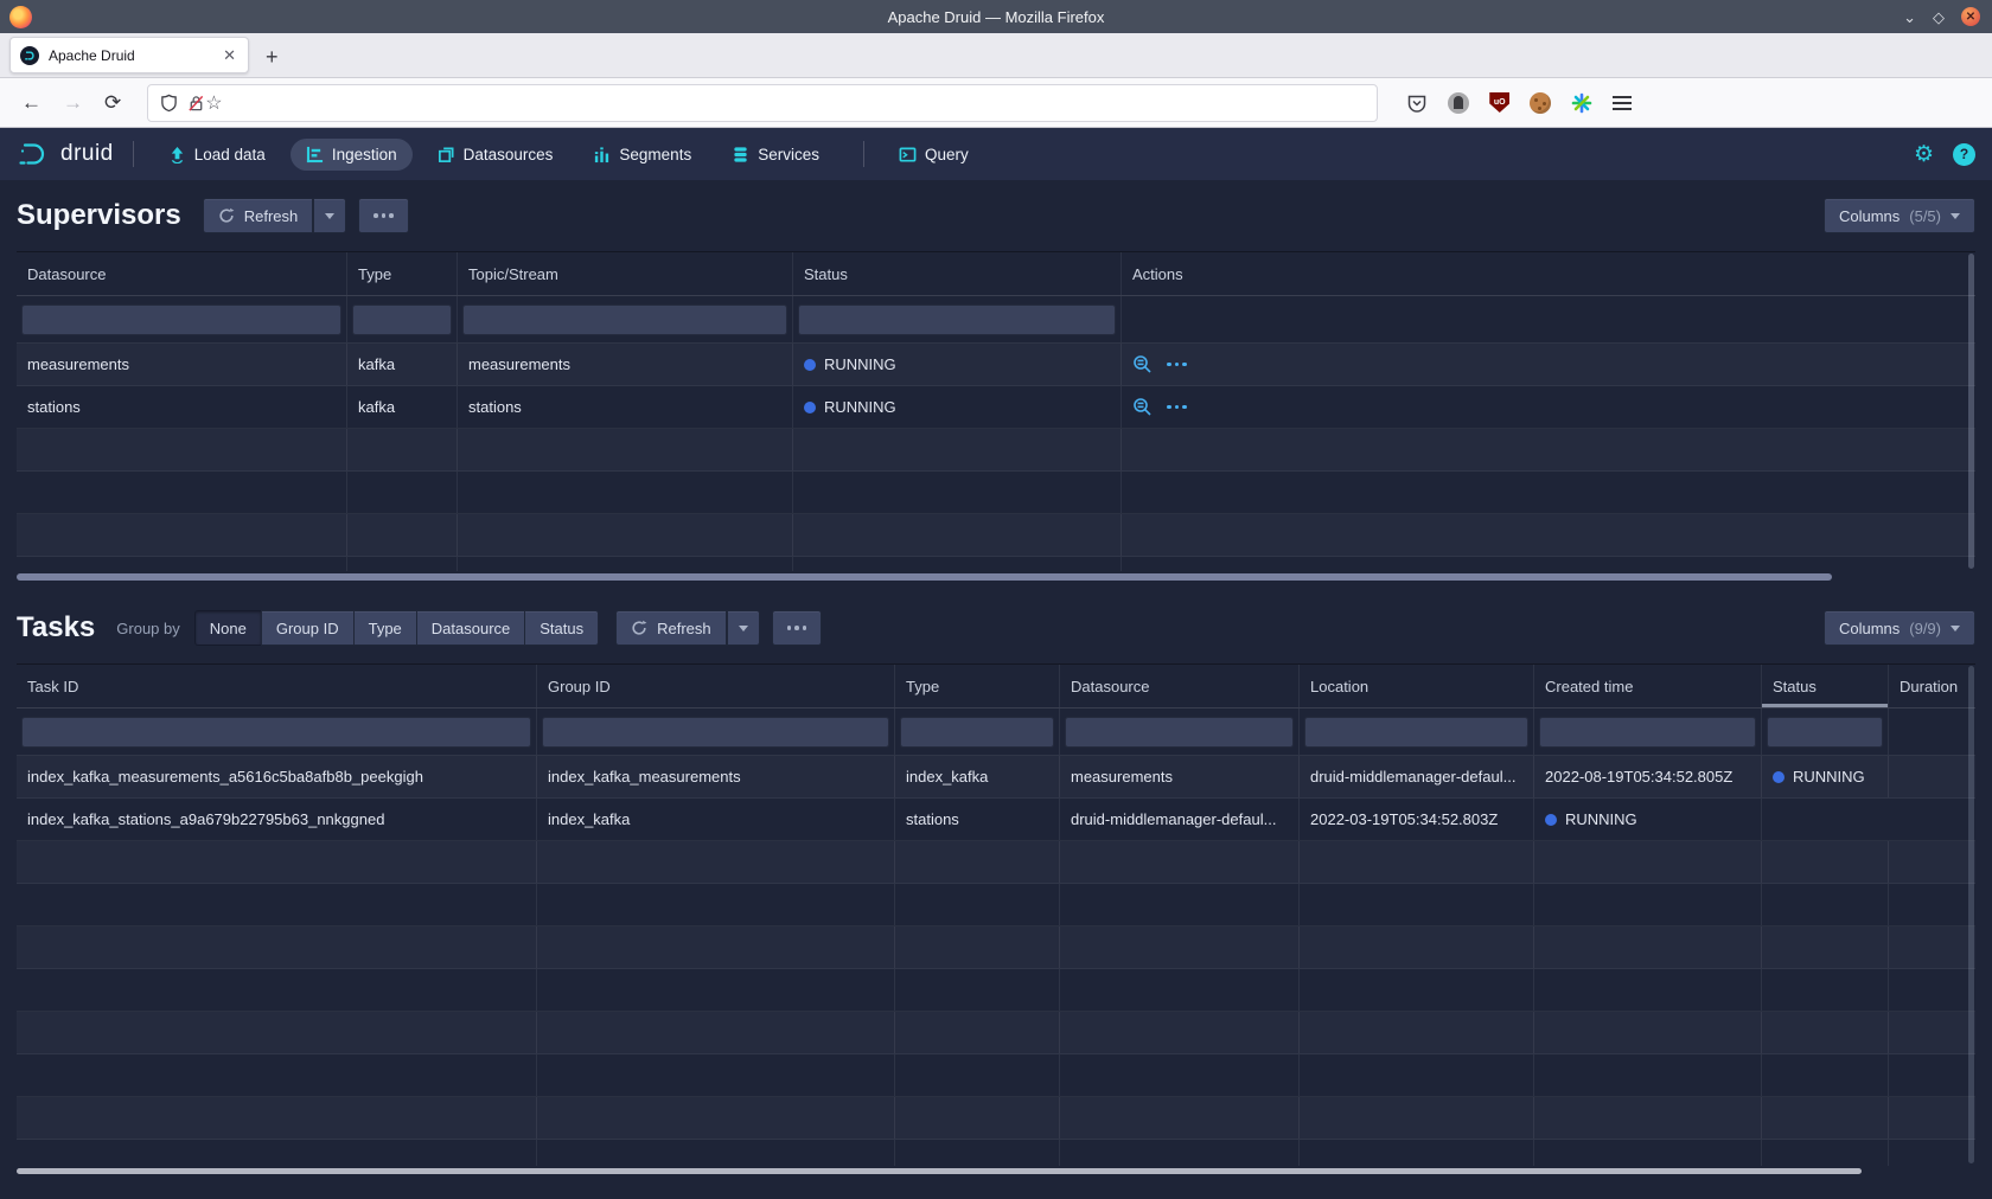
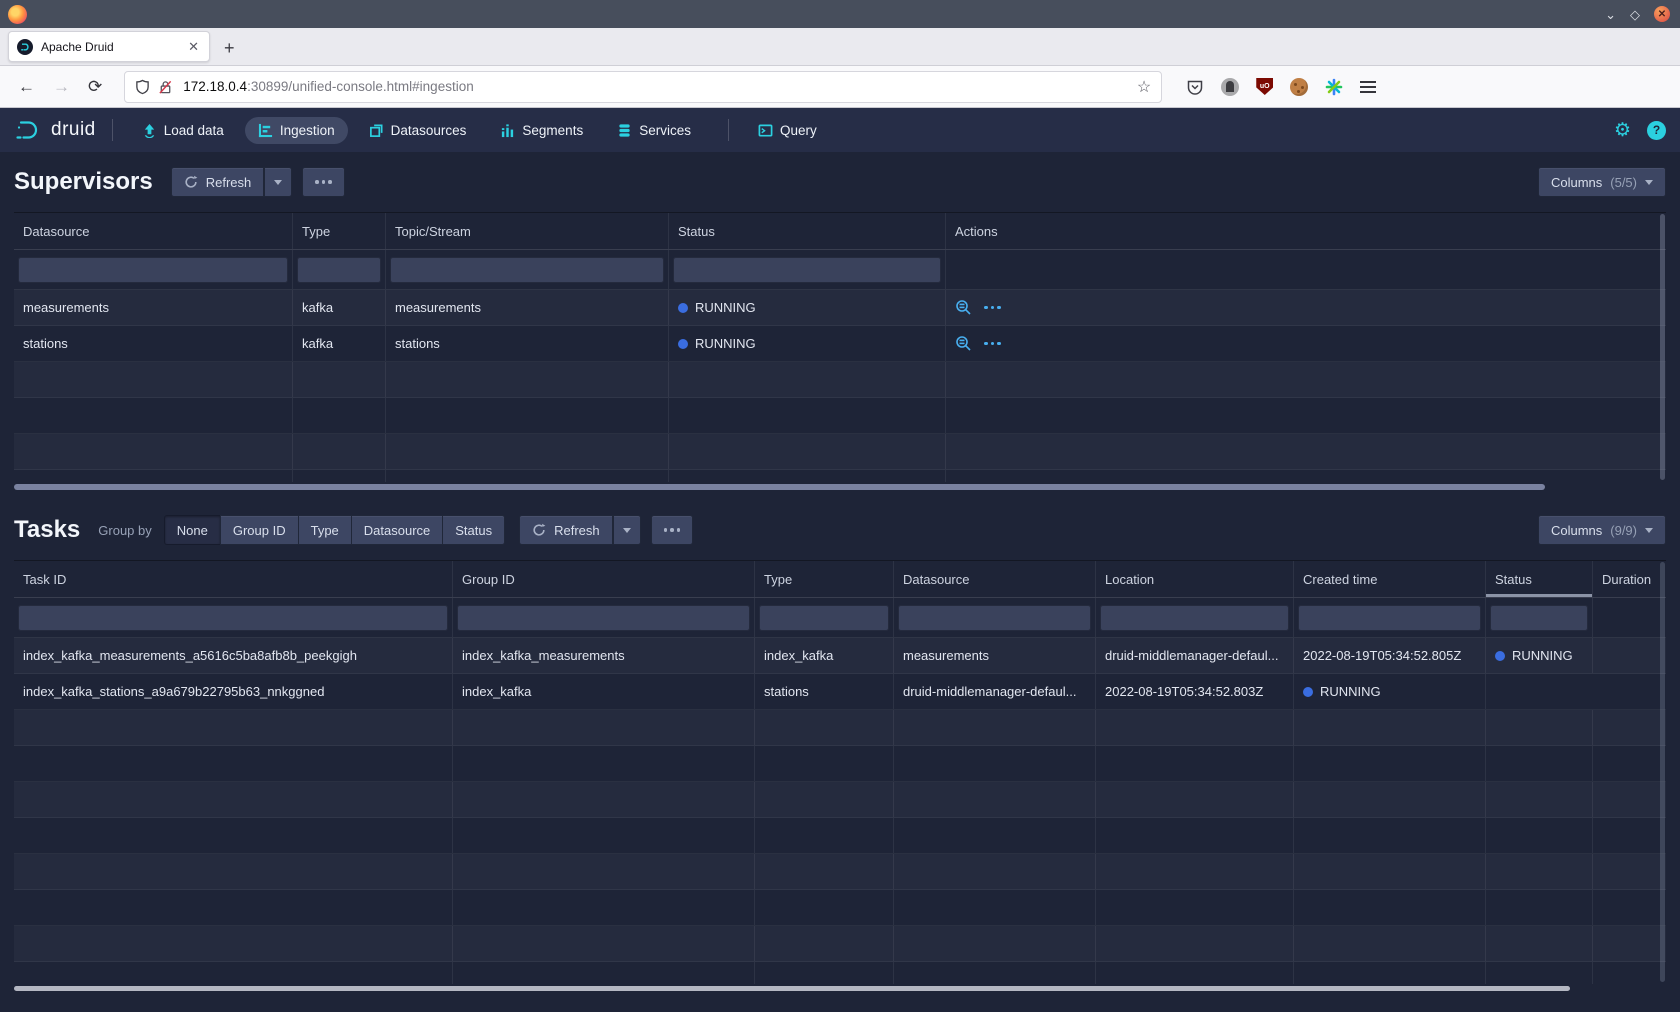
- Apache Druid — Mozilla Firefox
  ⌄
  ◇
  ✕
  Apache Druid
  ✕
  +
  ←
  →
  ⟳
+ 172.18.0.4:30899/unified-console.html#ingestion
  ☆
  druid
  Load data
  Ingestion
  Datasources
  Segments
  Services
  Query
  ⚙
  ?
  Supervisors
  Refresh
  Columns
  (5/5)
  Datasource
  Type
  Topic/Stream
  Status
  Actions
  measurements
  kafka
  measurements
  RUNNING
  stations
  kafka
  stations
  RUNNING
  Tasks
  Group by
  None
  Group ID
  Type
  Datasource
  Status
  Refresh
  Columns
  (9/9)
  Task ID
  Group ID
  Type
  Datasource
  Location
  Created time
  Status
  Duration
  index_kafka_measurements_a5616c5ba8afb8b_peekgigh
  index_kafka_measurements
  index_kafka
  measurements
  druid-middlemanager-defaul...
  2022-08-19T05:34:52.805Z
  RUNNING
  index_kafka_stations_a9a679b22795b63_nnkggned
  index_kafka
  stations
  druid-middlemanager-defaul...
- 2022-03-19T05:34:52.803Z
+ 2022-08-19T05:34:52.803Z
  RUNNING
